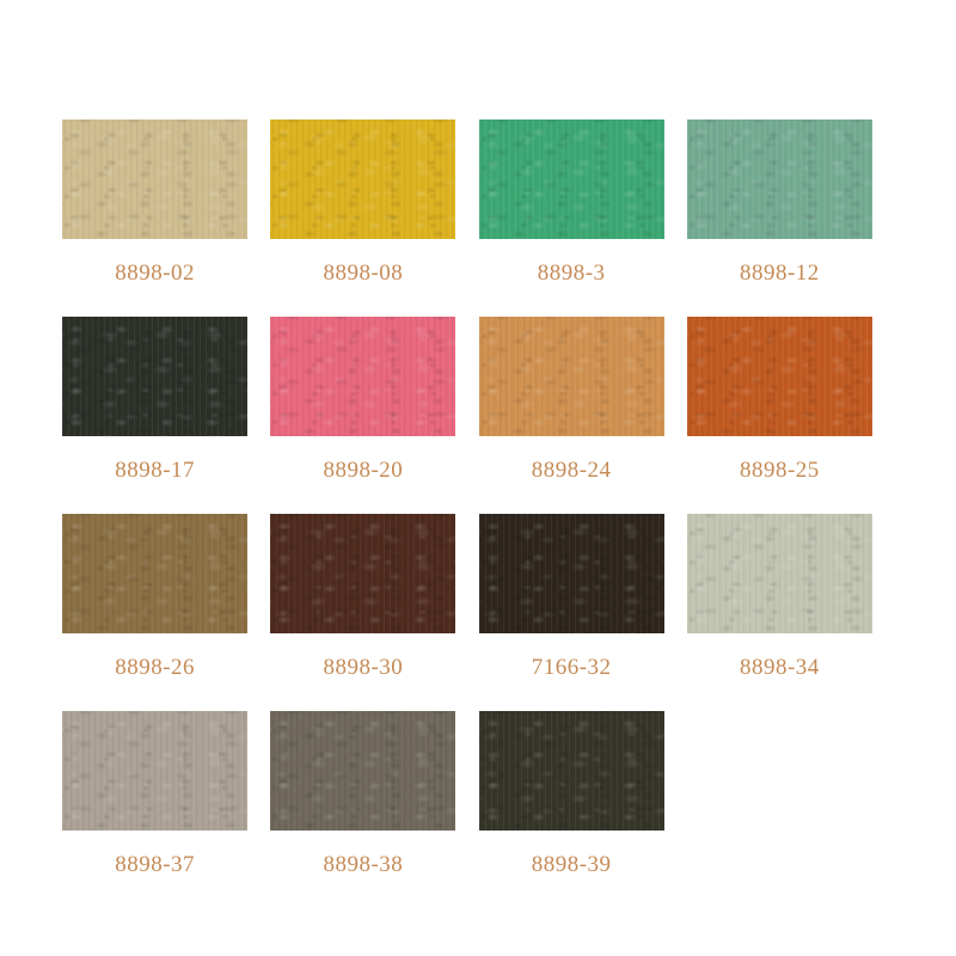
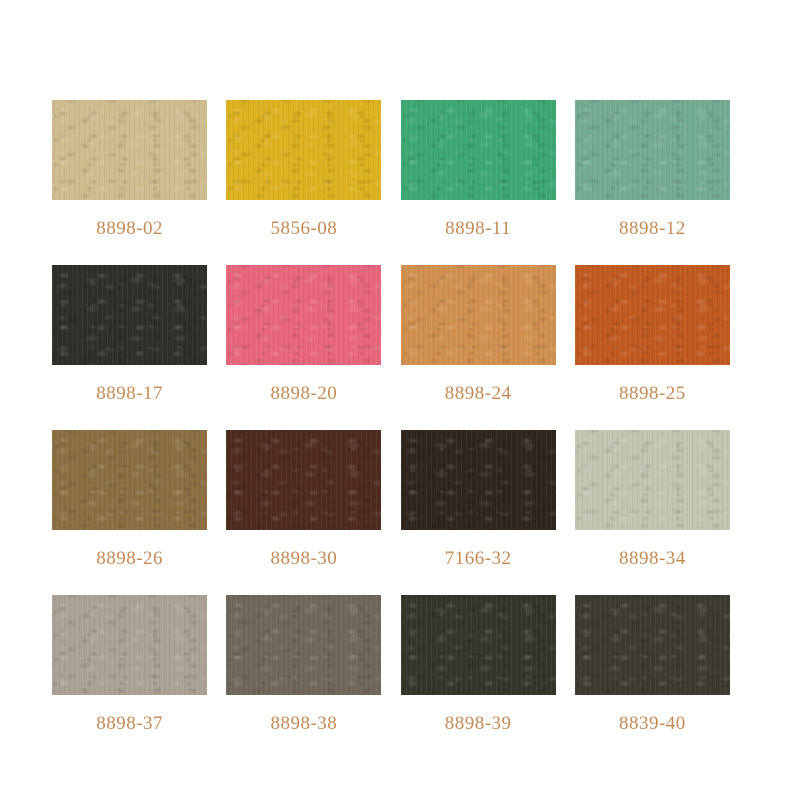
  8898-02
- 8898-08
+ 5856-08
- 8898-3
+ 8898-11
  8898-12
  8898-17
  8898-20
  8898-24
  8898-25
  8898-26
  8898-30
  7166-32
  8898-34
  8898-37
  8898-38
  8898-39
+ 8839-40
